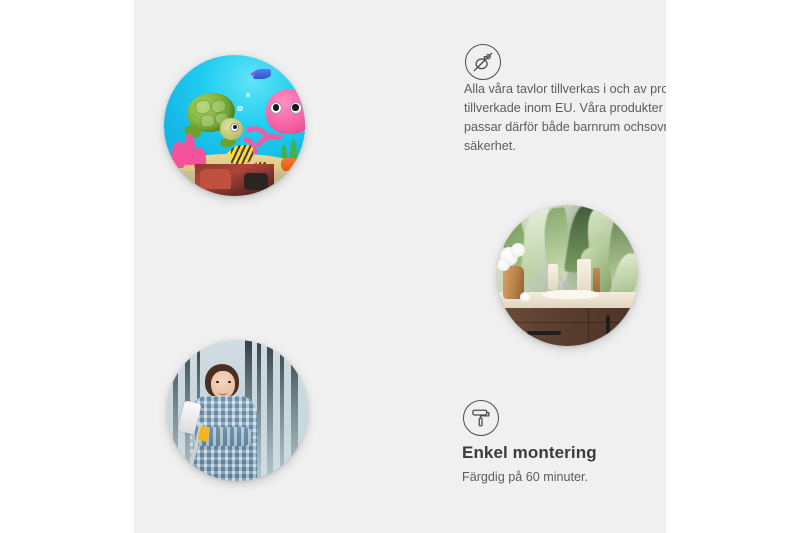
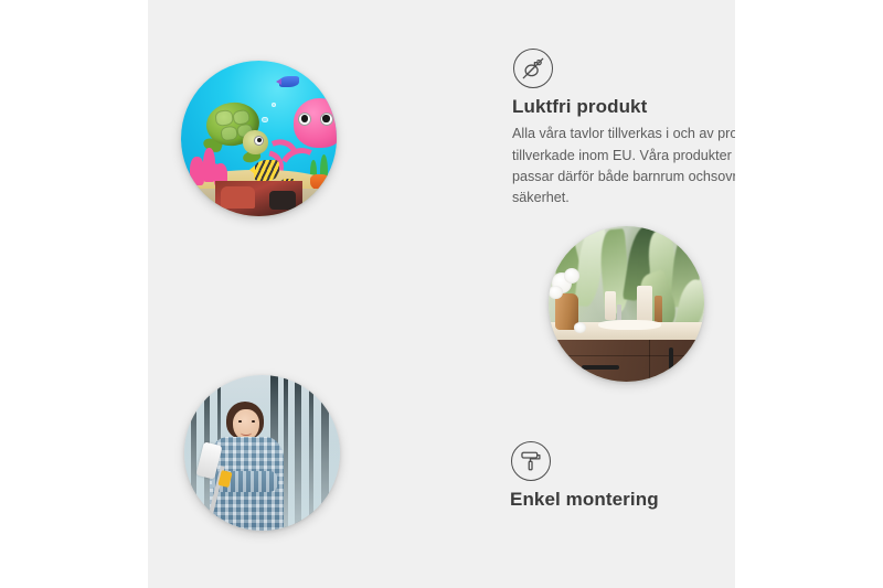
+ Luktfri produkt
  Alla våra tavlor tillverkas i och av pro tillverkade inom EU. Våra produkter passar därför både barnrum ochsovr säkerhet.
  Enkel montering
- Färgdig på 60 minuter.
